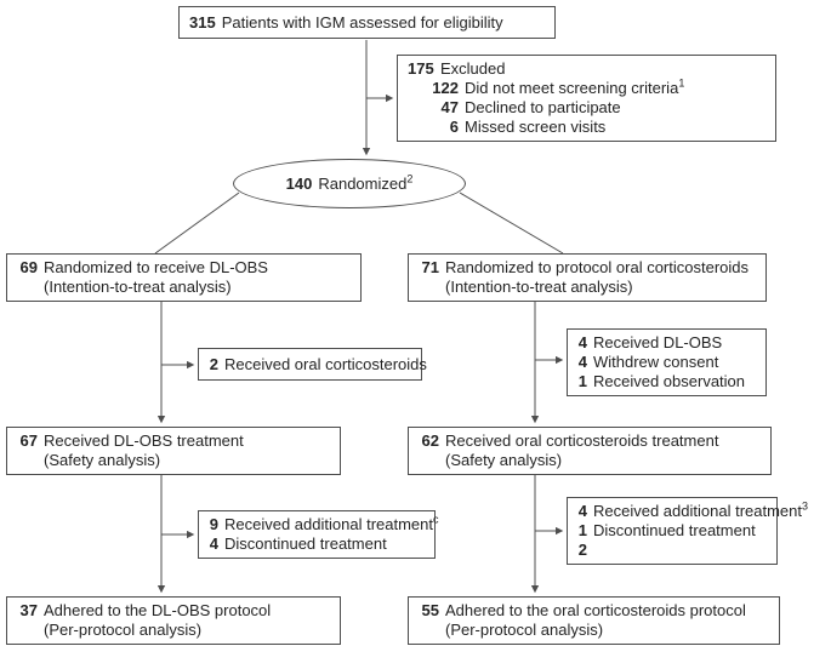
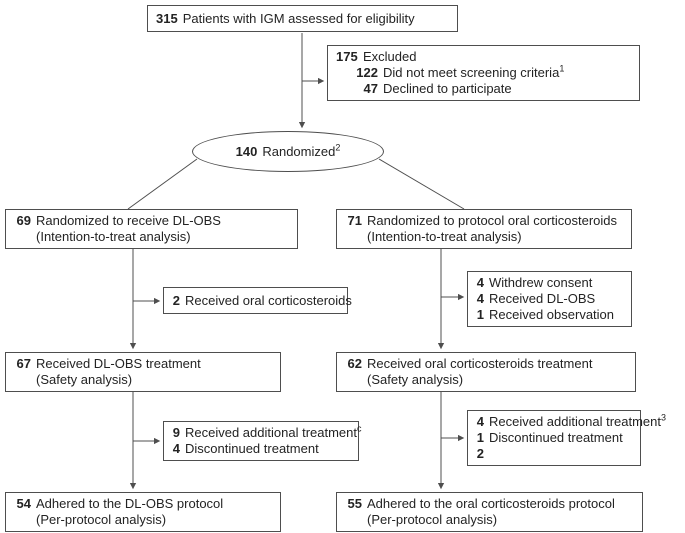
  315
  Patients with IGM assessed for eligibility
  175
  Excluded
  122
  Did not meet screening criteria1
  47
  Declined to participate
- 6
- Missed screen visits
  140
  Randomized2
  69
  Randomized to receive DL-OBS
  (Intention-to-treat analysis)
  71
  Randomized to protocol oral corticosteroids
  (Intention-to-treat analysis)
  2
  Received oral corticosteroids
  4
- Received DL-OBS
+ Withdrew consent
  4
- Withdrew consent
+ Received DL-OBS
  1
  Received observation
  67
  Received DL-OBS treatment
  (Safety analysis)
  62
  Received oral corticosteroids treatment
  (Safety analysis)
  9
  Received additional treatmentc
  4
  Discontinued treatment
  4
  Received additional treatment3
  1
  Discontinued treatment
  2
- 37
+ 54
  Adhered to the DL-OBS protocol
  (Per-protocol analysis)
  55
  Adhered to the oral corticosteroids protocol
  (Per-protocol analysis)
